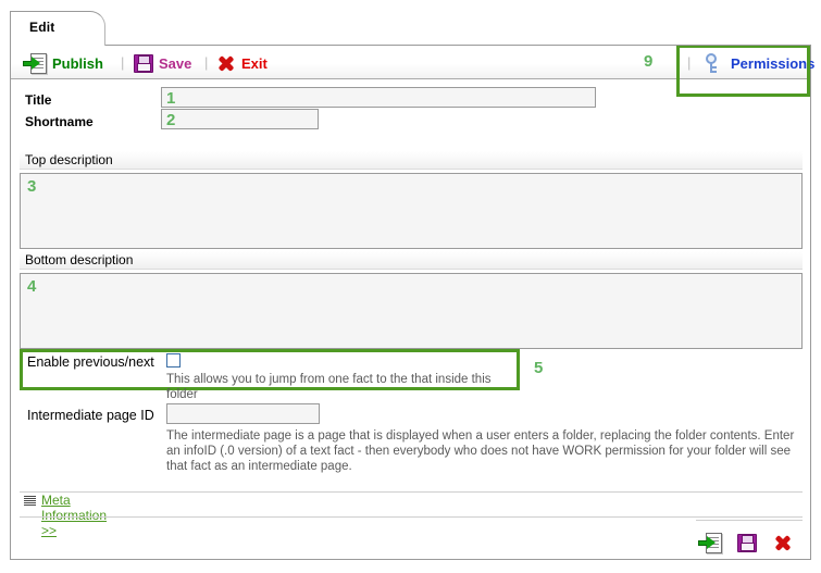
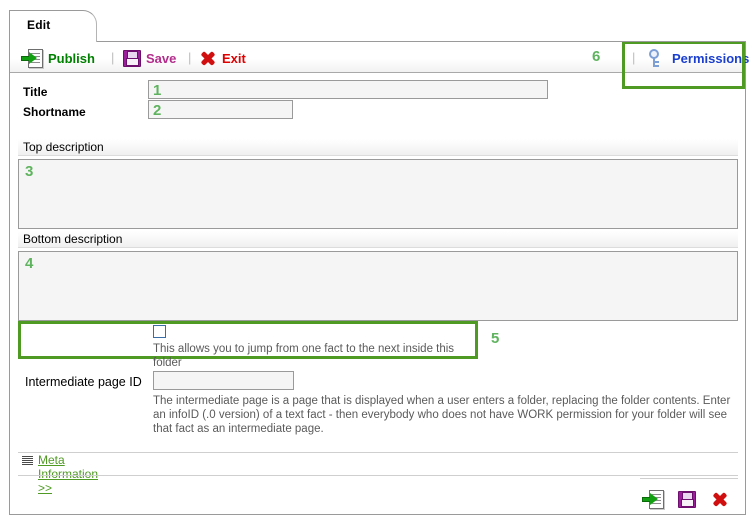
  Edit
  Publish
  |
  Save
  |
  Exit
- 9
+ 6
  |
  Permissions
  Title
  1
  Shortname
  2
  Top description
  3
  Bottom description
  4
- Enable previous/next
- This allows you to jump from one fact to the that inside this folder
+ This allows you to jump from one fact to the next inside this folder
  5
  Intermediate page ID
  The intermediate page is a page that is displayed when a user enters a folder, replacing the folder contents. Enter an infoID (.0 version) of a text fact - then everybody who does not have WORK permission for your folder will see that fact as an intermediate page.
  Meta Information >>
